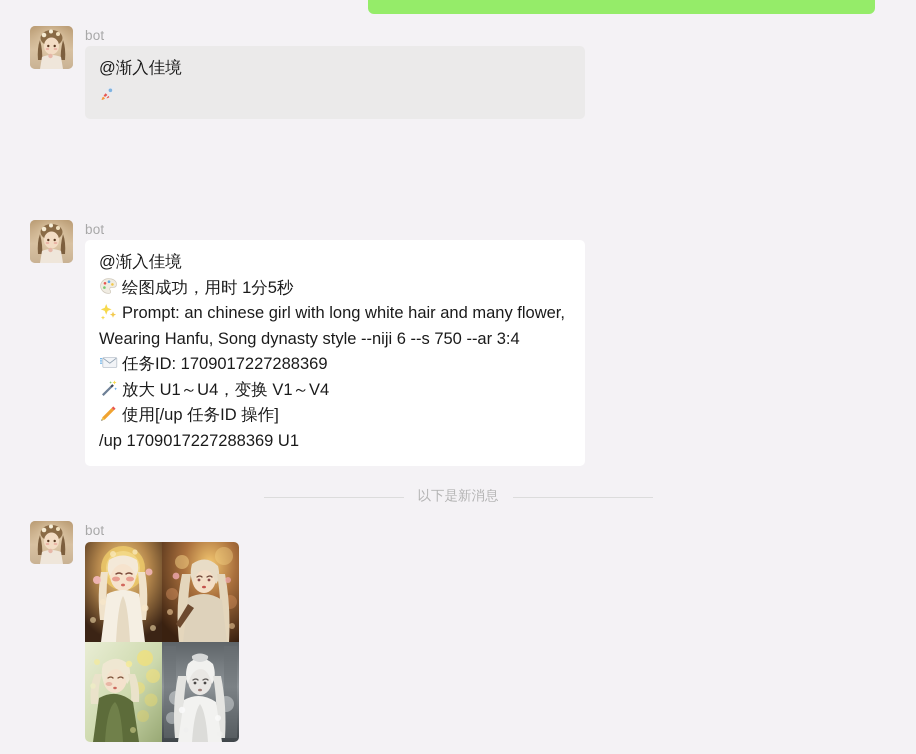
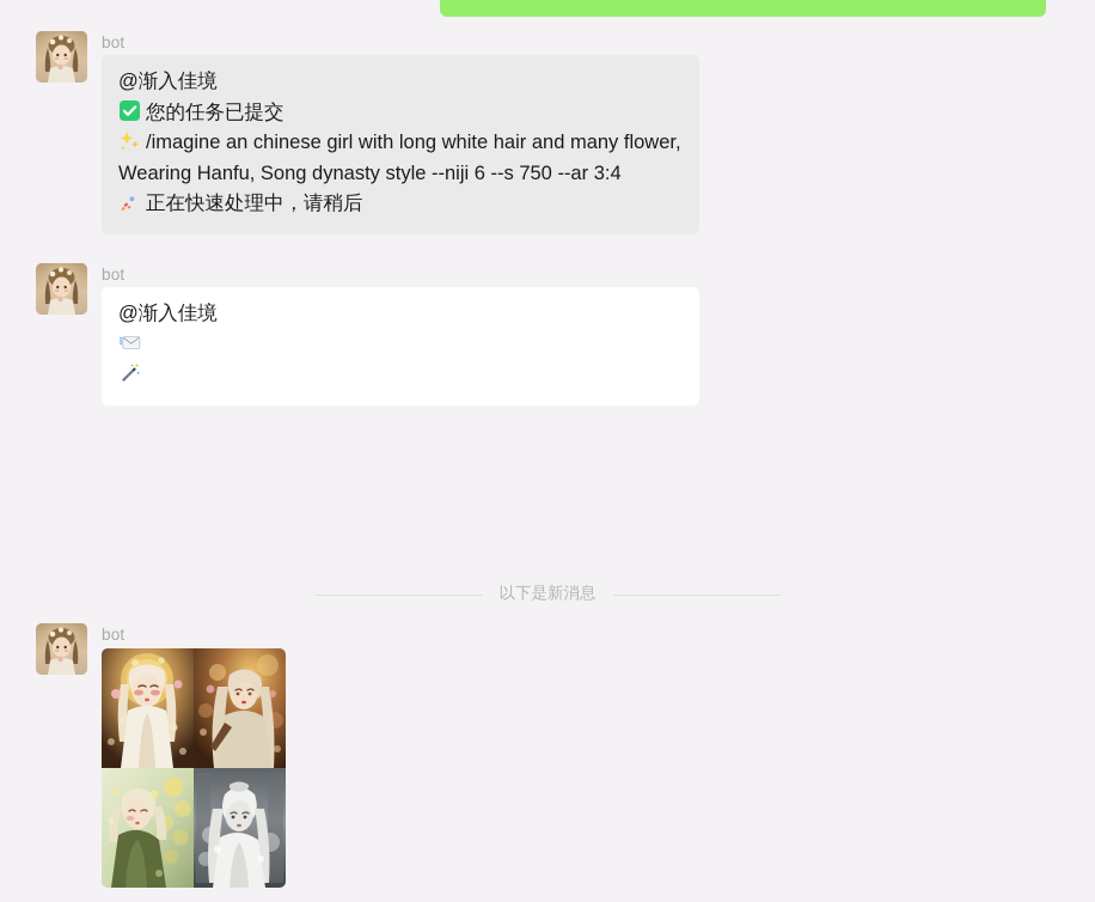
  bot
  @渐入佳境
+ 您的任务已提交
+ /imagine an chinese girl with long white hair and many flower, Wearing Hanfu, Song dynasty style --niji 6 --s 750 --ar 3:4
+ 正在快速处理中，请稍后
  bot
  @渐入佳境
- 绘图成功，用时 1分5秒
- Prompt: an chinese girl with long white hair and many flower, Wearing Hanfu, Song dynasty style --niji 6 --s 750 --ar 3:4
- 任务ID: 1709017227288369
- 放大 U1～U4，变换 V1～V4
- 使用[/up 任务ID 操作]
- /up 1709017227288369 U1
  以下是新消息
  bot
